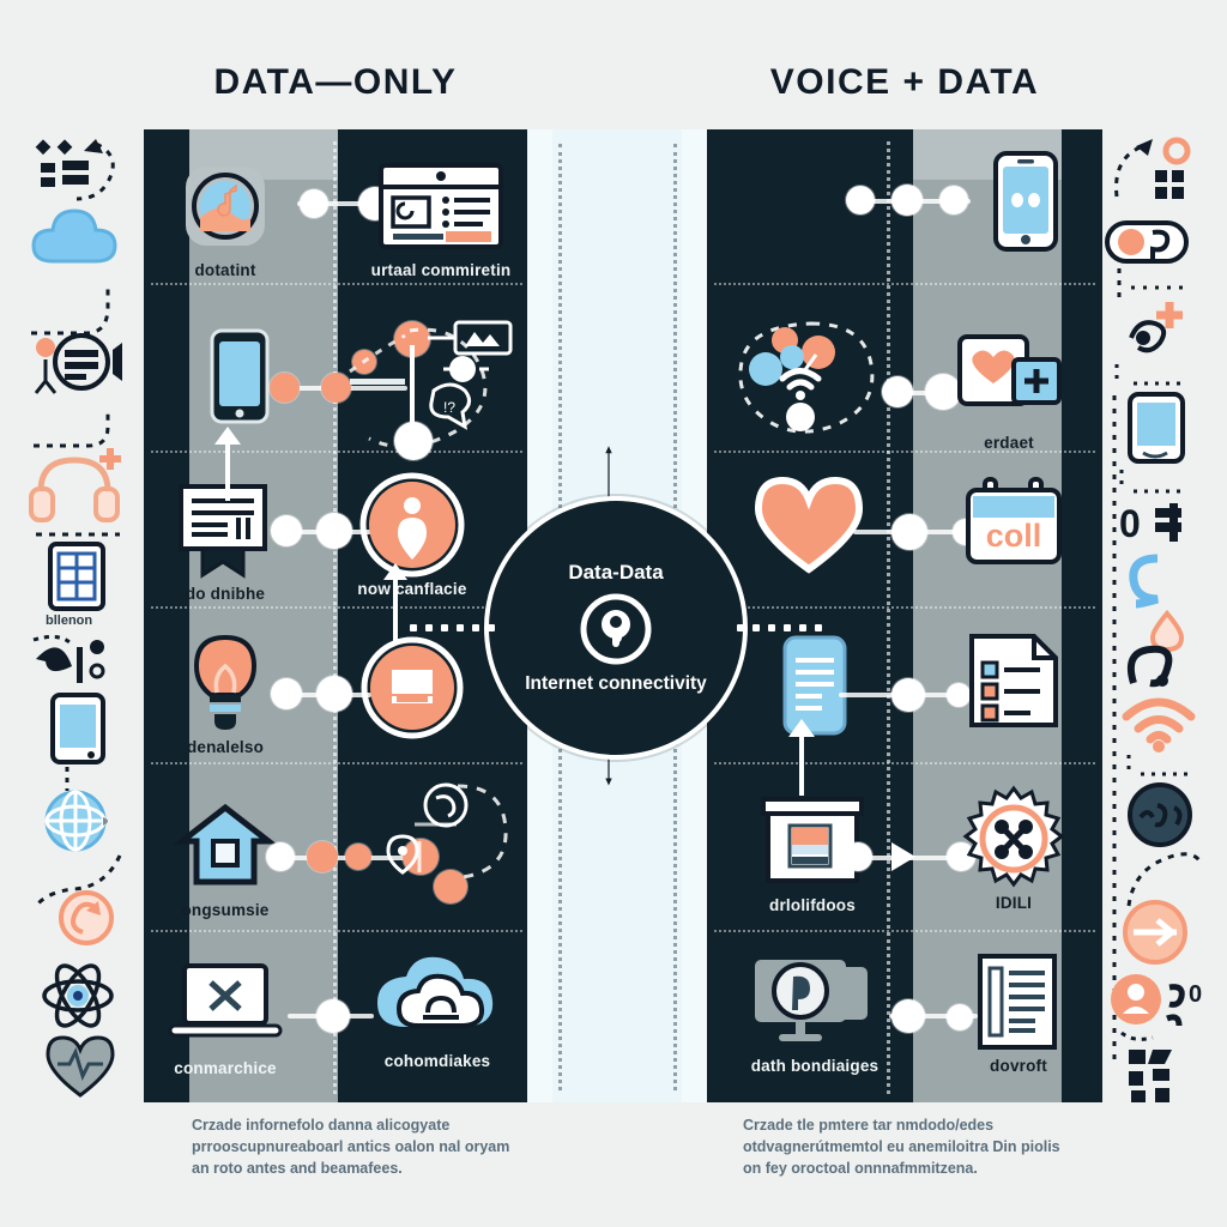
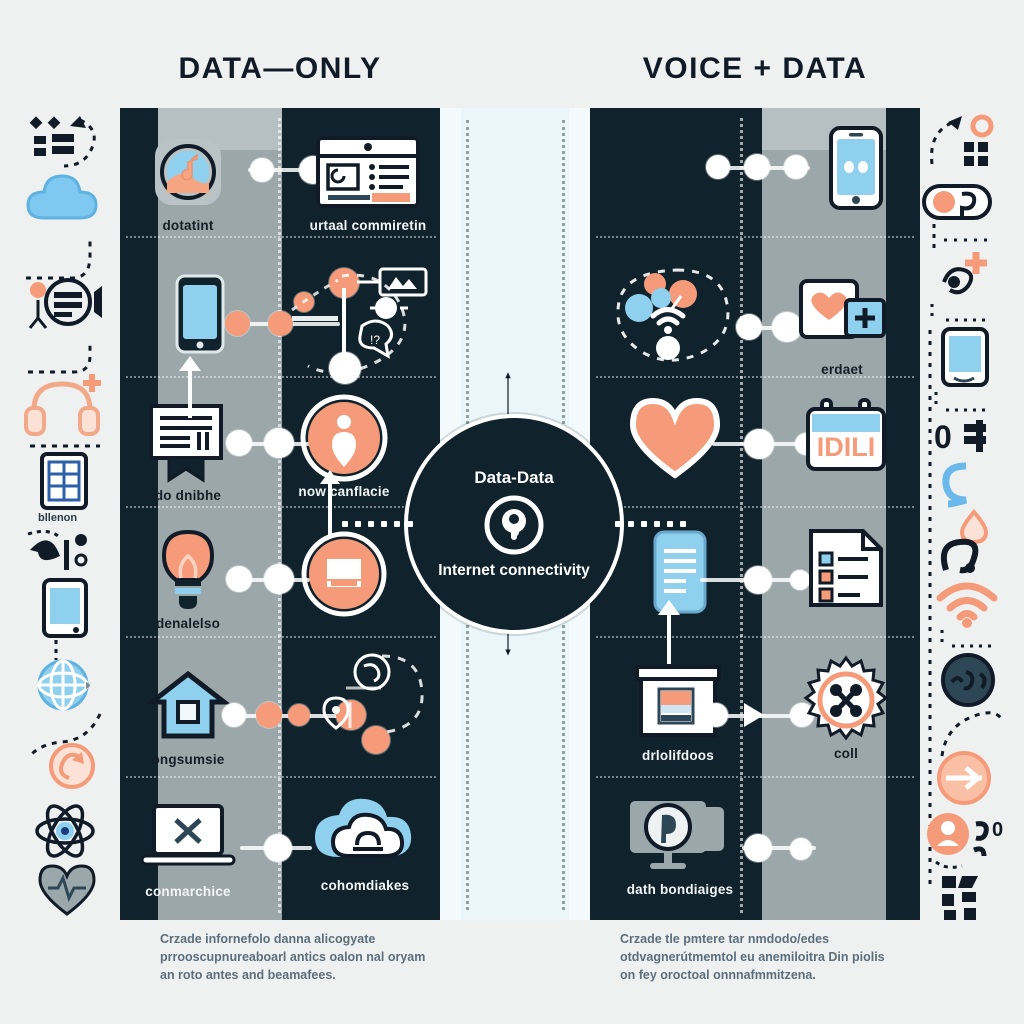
  DATA—ONLY
  VOICE + DATA
  dotatint
  urtaal commiretin
  !?
  do dnibhe
  now canflacie
  denalelso
  ongsumsie
  conmarchice
  cohomdiakes
  erdaet
- coll
+ IDILI
  drlolifdoos
- IDILI
+ coll
  dath bondiaiges
- dovroft
  Data-Data
  Internet connectivity
  Crzade infornefolo danna alicogyate prrooscupnureaboarl antics oalon nal oryam an roto antes and beamafees.
  Crzade tle pmtere tar nmdodo/edes otdvagnerútmemtol eu anemiloitra Din piolis on fey oroctoal onnnafmmitzena.
  bllenon
  0
  0
